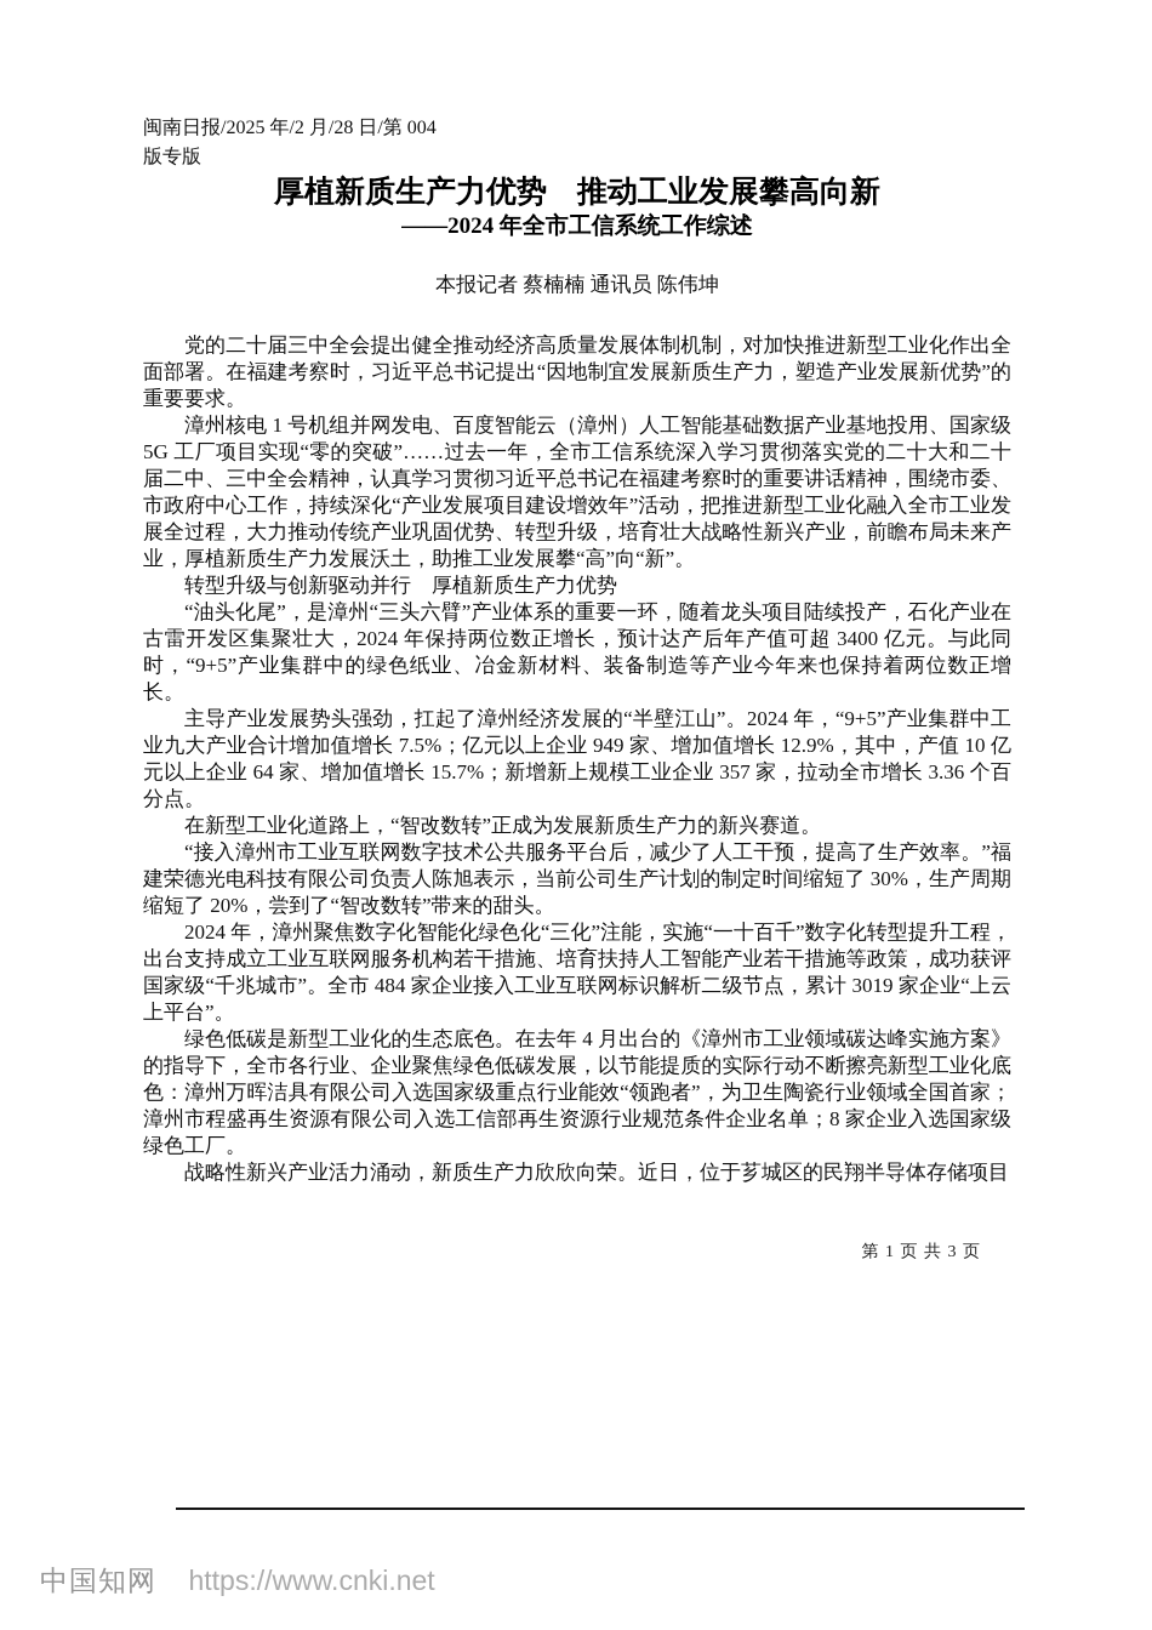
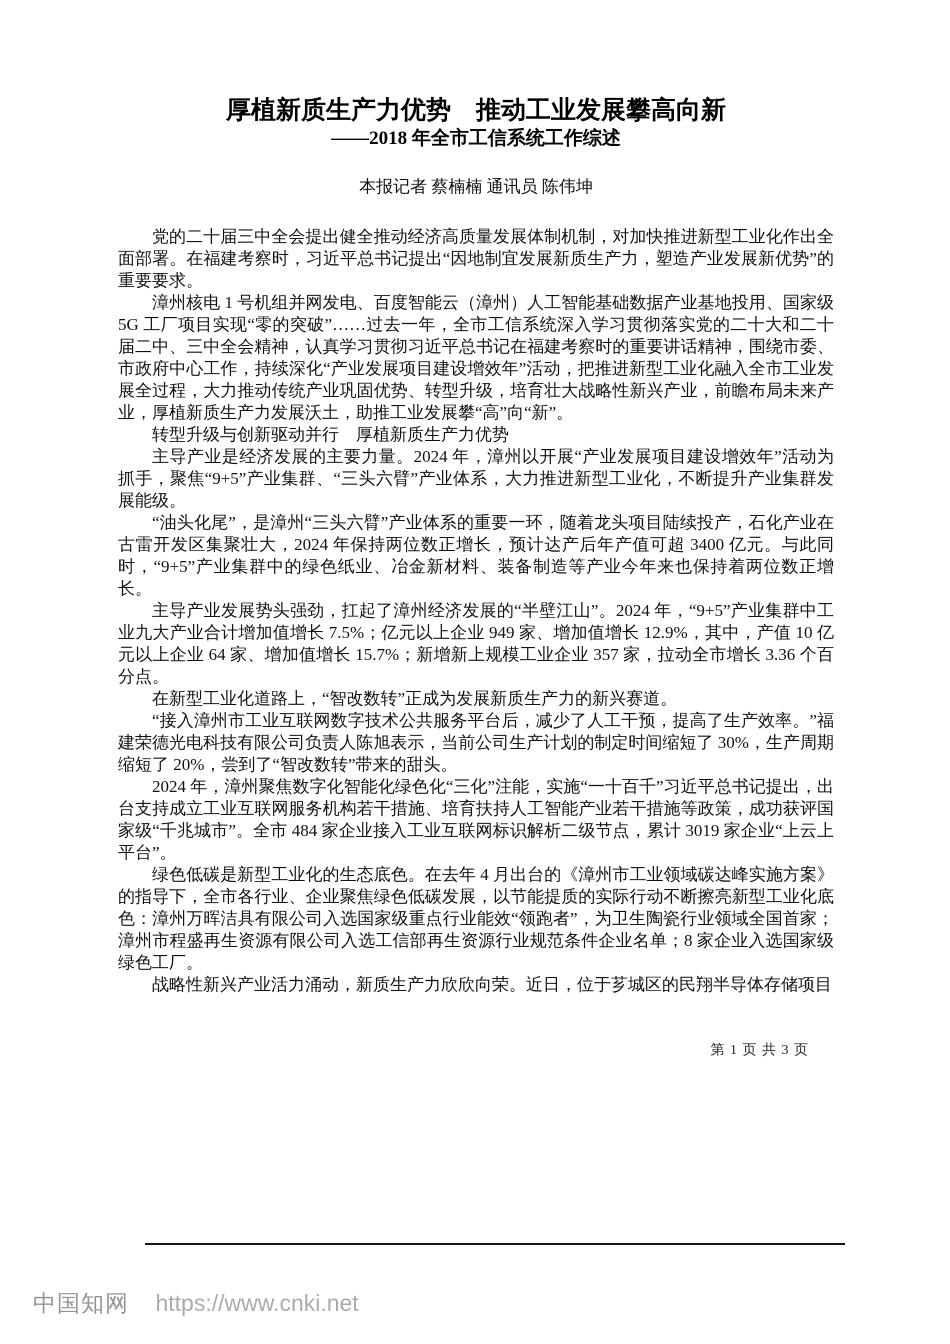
- 闽南日报/2025 年/2 月/28 日/第 004
- 版专版
  厚植新质生产力优势 推动工业发展攀高向新
- ——2024 年全市工信系统工作综述
+ ——2018 年全市工信系统工作综述
  本报记者 蔡楠楠 通讯员 陈伟坤
  党的二十届三中全会提出健全推动经济高质量发展体制机制，对加快推进新型工业化作出全面部署。在福建考察时，习近平总书记提出“因地制宜发展新质生产力，塑造产业发展新优势”的重要要求。
  漳州核电 1 号机组并网发电、百度智能云（漳州）人工智能基础数据产业基地投用、国家级 5G 工厂项目实现“零的突破”……过去一年，全市工信系统深入学习贯彻落实党的二十大和二十届二中、三中全会精神，认真学习贯彻习近平总书记在福建考察时的重要讲话精神，围绕市委、市政府中心工作，持续深化“产业发展项目建设增效年”活动，把推进新型工业化融入全市工业发展全过程，大力推动传统产业巩固优势、转型升级，培育壮大战略性新兴产业，前瞻布局未来产业，厚植新质生产力发展沃土，助推工业发展攀“高”向“新”。
  转型升级与创新驱动并行 厚植新质生产力优势
+ 主导产业是经济发展的主要力量。2024 年，漳州以开展“产业发展项目建设增效年”活动为抓手，聚焦“9+5”产业集群、“三头六臂”产业体系，大力推进新型工业化，不断提升产业集群发展能级。
  “油头化尾”，是漳州“三头六臂”产业体系的重要一环，随着龙头项目陆续投产，石化产业在古雷开发区集聚壮大，2024 年保持两位数正增长，预计达产后年产值可超 3400 亿元。与此同时，“9+5”产业集群中的绿色纸业、冶金新材料、装备制造等产业今年来也保持着两位数正增长。
  主导产业发展势头强劲，扛起了漳州经济发展的“半壁江山”。2024 年，“9+5”产业集群中工业九大产业合计增加值增长 7.5%；亿元以上企业 949 家、增加值增长 12.9%，其中，产值 10 亿元以上企业 64 家、增加值增长 15.7%；新增新上规模工业企业 357 家，拉动全市增长 3.36 个百分点。
  在新型工业化道路上，“智改数转”正成为发展新质生产力的新兴赛道。
  “接入漳州市工业互联网数字技术公共服务平台后，减少了人工干预，提高了生产效率。”福建荣德光电科技有限公司负责人陈旭表示，当前公司生产计划的制定时间缩短了 30%，生产周期缩短了 20%，尝到了“智改数转”带来的甜头。
- 2024 年，漳州聚焦数字化智能化绿色化“三化”注能，实施“一十百千”数字化转型提升工程，出台支持成立工业互联网服务机构若干措施、培育扶持人工智能产业若干措施等政策，成功获评国家级“千兆城市”。全市 484 家企业接入工业互联网标识解析二级节点，累计 3019 家企业“上云上平台”。
+ 2024 年，漳州聚焦数字化智能化绿色化“三化”注能，实施“一十百千”习近平总书记提出，出台支持成立工业互联网服务机构若干措施、培育扶持人工智能产业若干措施等政策，成功获评国家级“千兆城市”。全市 484 家企业接入工业互联网标识解析二级节点，累计 3019 家企业“上云上平台”。
  绿色低碳是新型工业化的生态底色。在去年 4 月出台的《漳州市工业领域碳达峰实施方案》的指导下，全市各行业、企业聚焦绿色低碳发展，以节能提质的实际行动不断擦亮新型工业化底色：漳州万晖洁具有限公司入选国家级重点行业能效“领跑者”，为卫生陶瓷行业领域全国首家；漳州市程盛再生资源有限公司入选工信部再生资源行业规范条件企业名单；8 家企业入选国家级绿色工厂。
  战略性新兴产业活力涌动，新质生产力欣欣向荣。近日，位于芗城区的民翔半导体存储项目
  第 1 页 共 3 页
  中国知网 https://www.cnki.net
